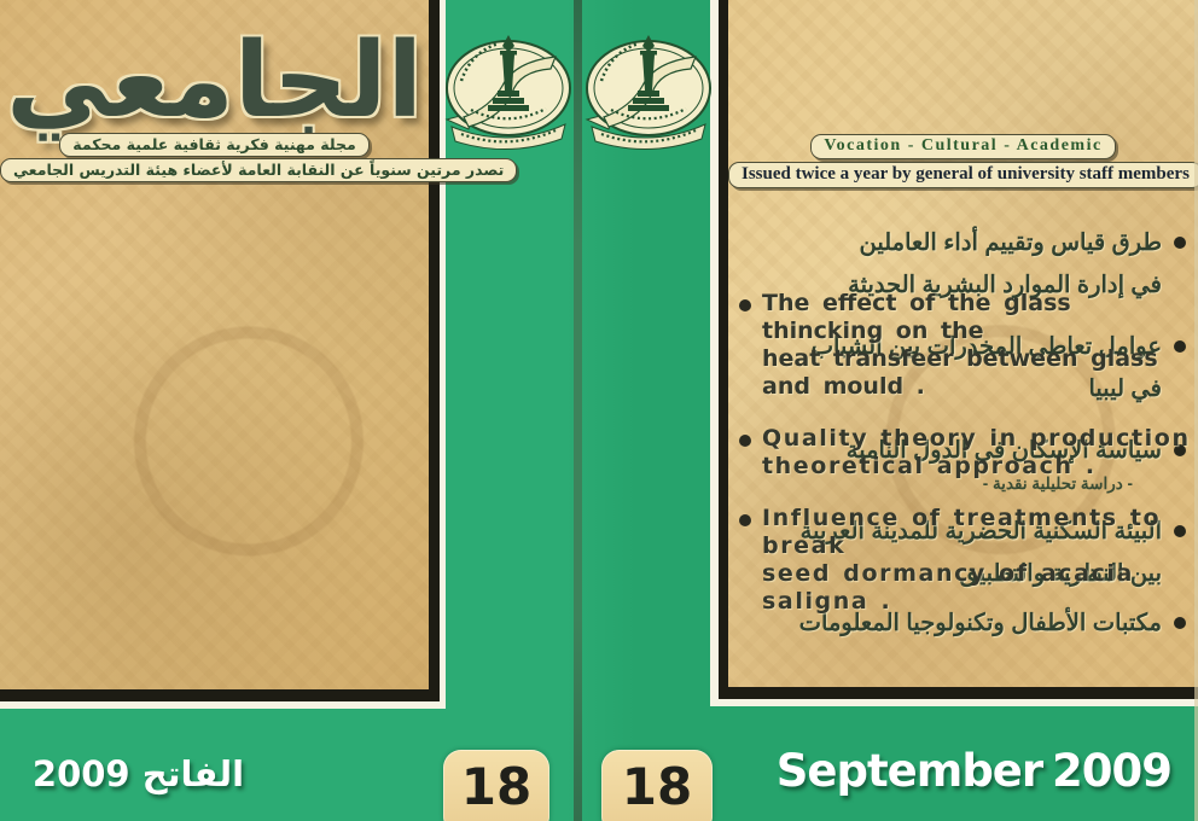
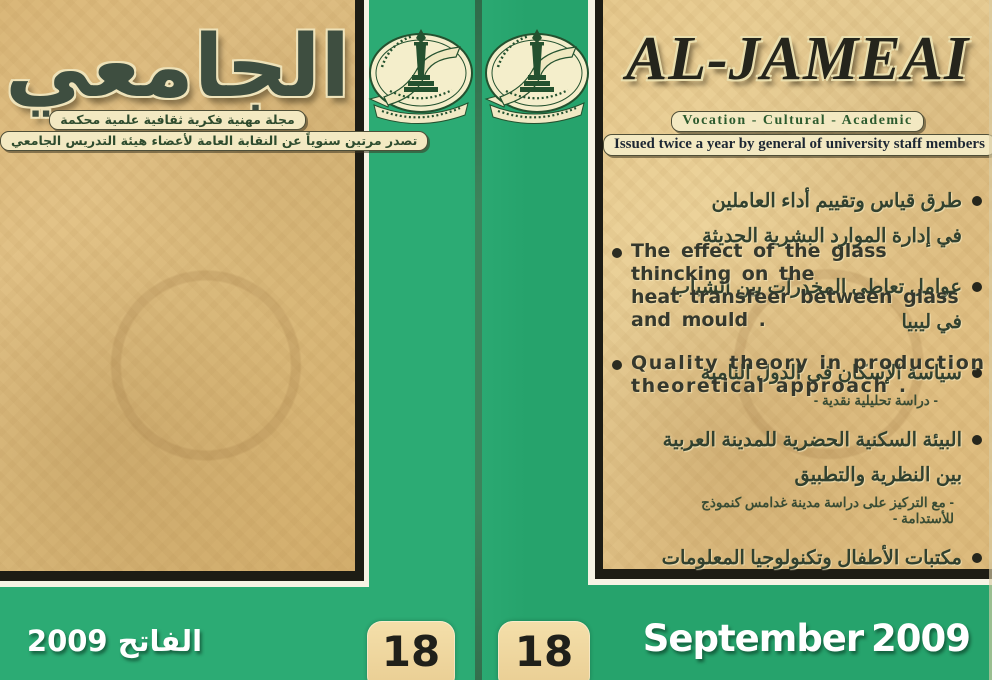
  الجامعي
  مجلة مهنية فكرية ثقافية علمية محكمة
  تصدر مرتين سنوياً عن النقابة العامة لأعضاء هيئة التدريس الجامعي
  طرق قياس وتقييم أداء العاملين
  في إدارة الموارد البشرية الحديثة
  عوامل تعاطي المخدرات بين الشباب في ليبيا
  سياسة الإسكان في الدول النامية
  - دراسة تحليلية نقدية -
  البيئة السكنية الحضرية للمدينة العربية
  بين النظرية والتطبيق
+ - مع التركيز على دراسة مدينة غدامس كنموذج للأستدامة -
  مكتبات الأطفال وتكنولوجيا المعلومات
  الفاتح 2009
  18
+ AL-JAMEAI
  Vocation - Cultural - Academic
  Issued twice a year by general of university staff members
  The effect of the glass thincking on the
  heat transfeer between glass and mould .
  Quality theory in production
  theoretical approach .
- Influence of treatments to break
- seed dormancy of acacia saligna .
  18
  September 2009
